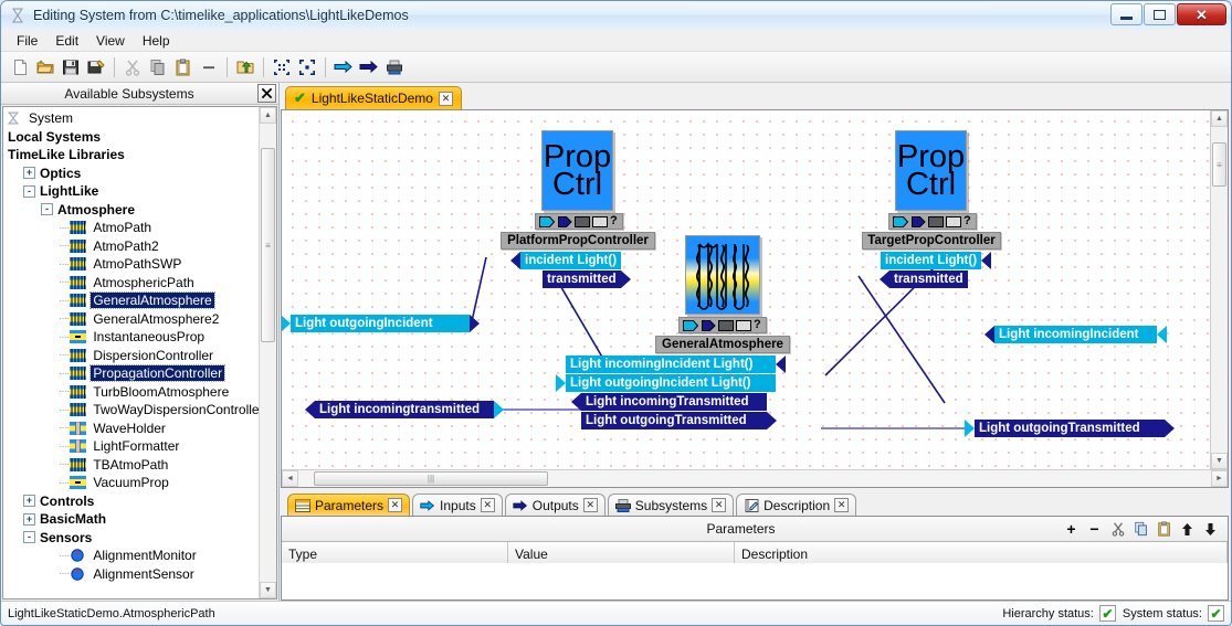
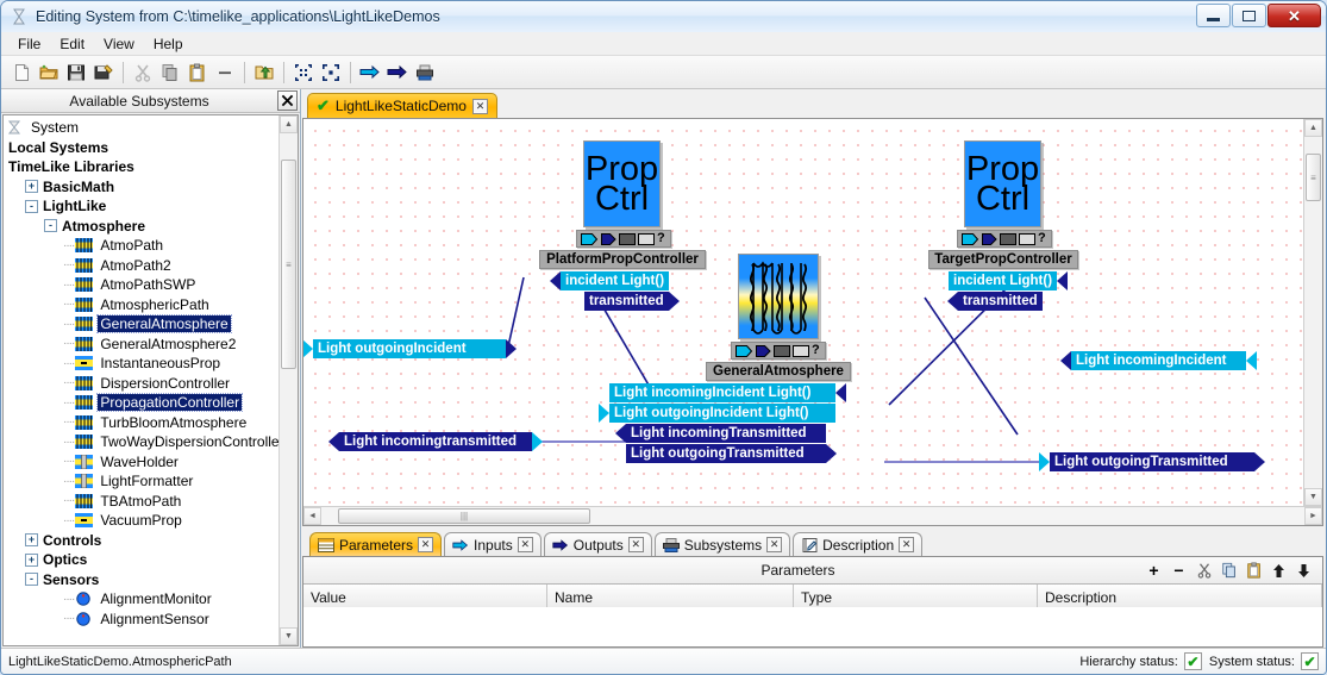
  Editing System from C:\timelike_applications\LightLikeDemos
  ✕
  File
  Edit
  View
  Help
  Available Subsystems
  System
  Local Systems
  TimeLike Libraries
  +
- Optics
+ BasicMath
  -
  LightLike
  -
  Atmosphere
  ····
  AtmoPath
  ····
  AtmoPath2
  ····
  AtmoPathSWP
  ····
  AtmosphericPath
  ····
  GeneralAtmosphere
  ····
  GeneralAtmosphere2
  ····
  InstantaneousProp
  ····
  DispersionController
  ····
  PropagationController
  ····
  TurbBloomAtmosphere
  ····
  TwoWayDispersionControlle
  ····
  WaveHolder
  ····
  LightFormatter
  ····
  TBAtmoPath
  ····
  VacuumProp
  +
  Controls
  +
- BasicMath
+ Optics
  -
  Sensors
  ····
  AlignmentMonitor
  ····
  AlignmentSensor
  ≡
  ✔
  LightLikeStaticDemo
  ✕
  Prop
  Ctrl
  ?
  PlatformPropController
  incident Light()
  transmitted
  ?
  GeneralAtmosphere
  Light incomingIncident Light()
  Light outgoingIncident Light()
  Light incomingTransmitted
  Light outgoingTransmitted
  Prop
  Ctrl
  ?
  TargetPropController
  incident Light()
  transmitted
  Light outgoingIncident
  Light incomingtransmitted
  Light incomingIncident
  Light outgoingTransmitted
  ≡
  |||
  Parameters
  ✕
  Inputs
  ✕
  Outputs
  ✕
  Subsystems
  ✕
  Description
  ✕
  Parameters
  +
  −
- Type
+ Value
+ Name
- Value
+ Type
  Description
  LightLikeStaticDemo.AtmosphericPath
  Hierarchy status:
  ✔
  System status:
  ✔
